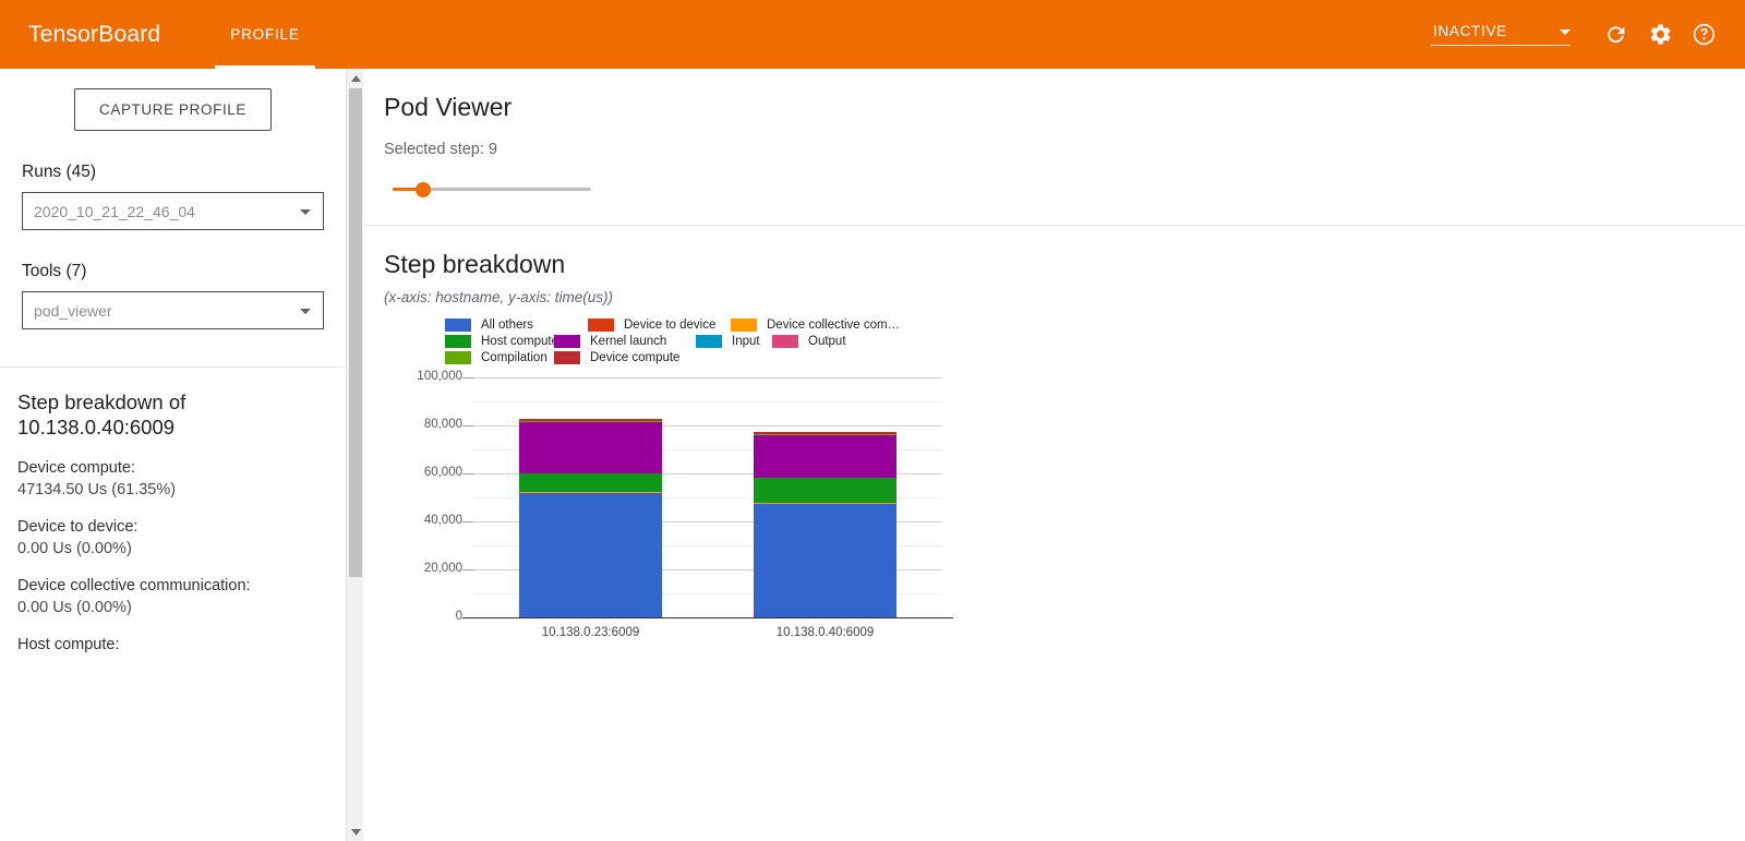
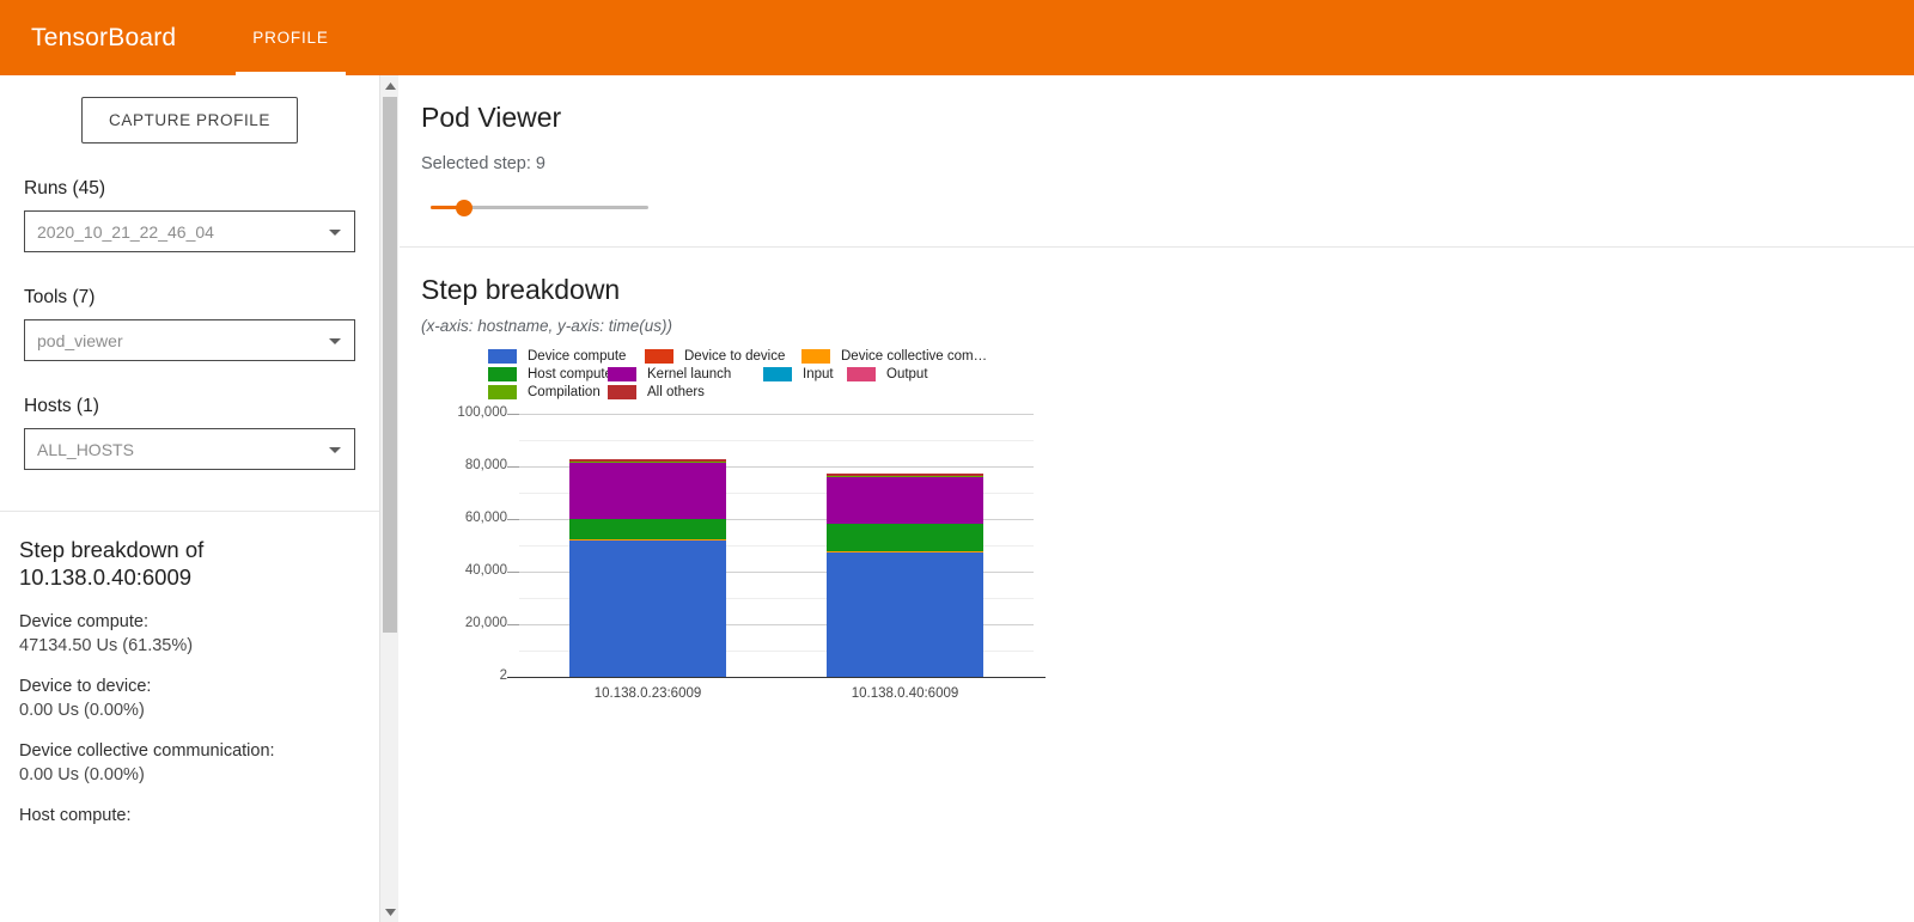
  TensorBoard
  PROFILE
- INACTIVE
  CAPTURE PROFILE
  Runs (45)
  2020_10_21_22_46_04
  Tools (7)
  pod_viewer
+ Hosts (1)
+ ALL_HOSTS
  Step breakdown of 10.138.0.40:6009
  Device compute:
  47134.50 Us (61.35%)
  Device to device:
  0.00 Us (0.00%)
  Device collective communication:
  0.00 Us (0.00%)
  Host compute:
  Pod Viewer
  Selected step: 9
  Step breakdown
  (x-axis: hostname, y-axis: time(us))
- All others
+ Device compute
  Device to device
  Device collective com…
  Host comput
  Kernel launch
  Input
  Output
  Compilation
- Device compute
+ All others
- 0
+ 2
  20,000
  40,000
  60,000
  80,000
  100,000
  10.138.0.23:6009
  10.138.0.40:6009
